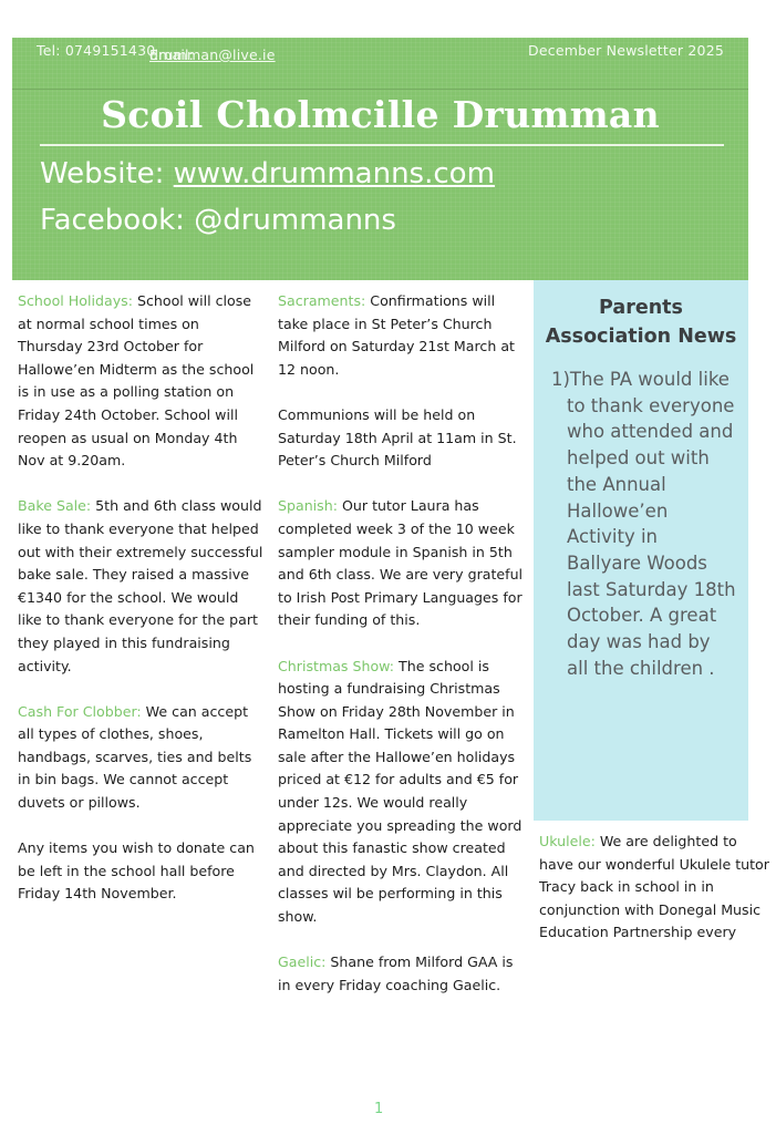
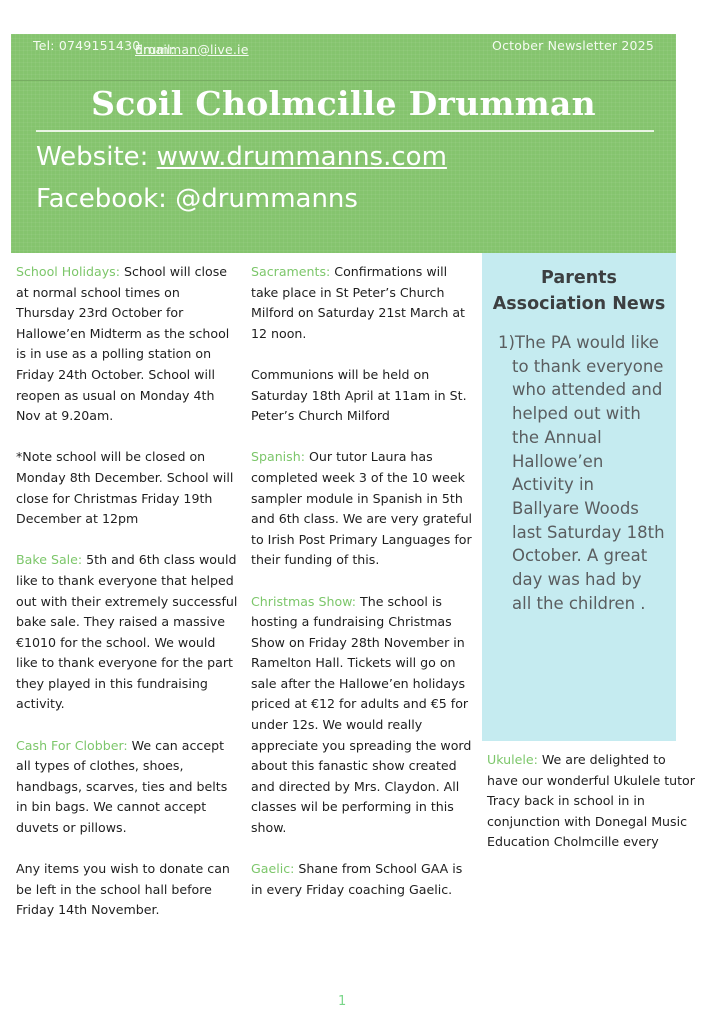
  Tel: 0749151430
  Email:
  drumman@live.ie
- December Newsletter 2025
+ October Newsletter 2025
  Scoil Cholmcille Drumman
  Website: www.drummanns.com
  Facebook: @drummanns
  School Holidays: School will close at normal school times on Thursday 23rd October for Hallowe’en Midterm as the school is in use as a polling station on Friday 24th October. School will reopen as usual on Monday 4th Nov at 9.20am.
+ *Note school will be closed on Monday 8th December. School will close for Christmas Friday 19th December at 12pm
- Bake Sale: 5th and 6th class would like to thank everyone that helped out with their extremely successful bake sale. They raised a massive €1340 for the school. We would like to thank everyone for the part they played in this fundraising activity.
+ Bake Sale: 5th and 6th class would like to thank everyone that helped out with their extremely successful bake sale. They raised a massive €1010 for the school. We would like to thank everyone for the part they played in this fundraising activity.
  Cash For Clobber: We can accept all types of clothes, shoes, handbags, scarves, ties and belts in bin bags. We cannot accept duvets or pillows.
  Any items you wish to donate can be left in the school hall before Friday 14th November.
  Sacraments: Confirmations will take place in St Peter’s Church Milford on Saturday 21st March at 12 noon.
  Communions will be held on Saturday 18th April at 11am in St. Peter’s Church Milford
  Spanish: Our tutor Laura has completed week 3 of the 10 week sampler module in Spanish in 5th and 6th class. We are very grateful to Irish Post Primary Languages for their funding of this.
  Christmas Show: The school is hosting a fundraising Christmas Show on Friday 28th November in Ramelton Hall. Tickets will go on sale after the Hallowe’en holidays priced at €12 for adults and €5 for under 12s. We would really appreciate you spreading the word about this fanastic show created and directed by Mrs. Claydon. All classes wil be performing in this show.
- Gaelic: Shane from Milford GAA is in every Friday coaching Gaelic.
+ Gaelic: Shane from School GAA is in every Friday coaching Gaelic.
  Parents
  Association News
  1)The PA would like to thank everyone who attended and helped out with the Annual Hallowe’en Activity in Ballyare Woods last Saturday 18th October. A great day was had by all the children .
- Ukulele: We are delighted to have our wonderful Ukulele tutor Tracy back in school in in conjunction with Donegal Music Education Partnership every
+ Ukulele: We are delighted to have our wonderful Ukulele tutor Tracy back in school in in conjunction with Donegal Music Education Cholmcille every
  1
